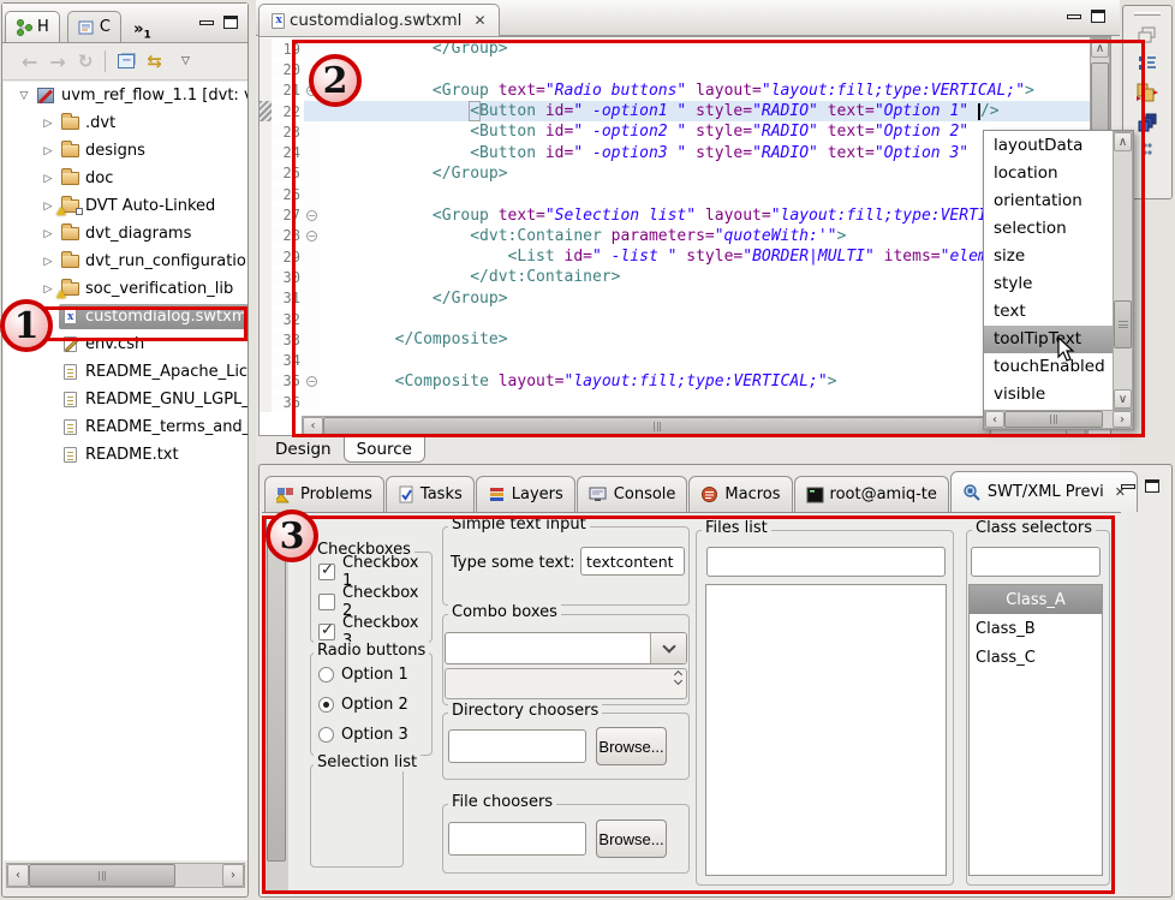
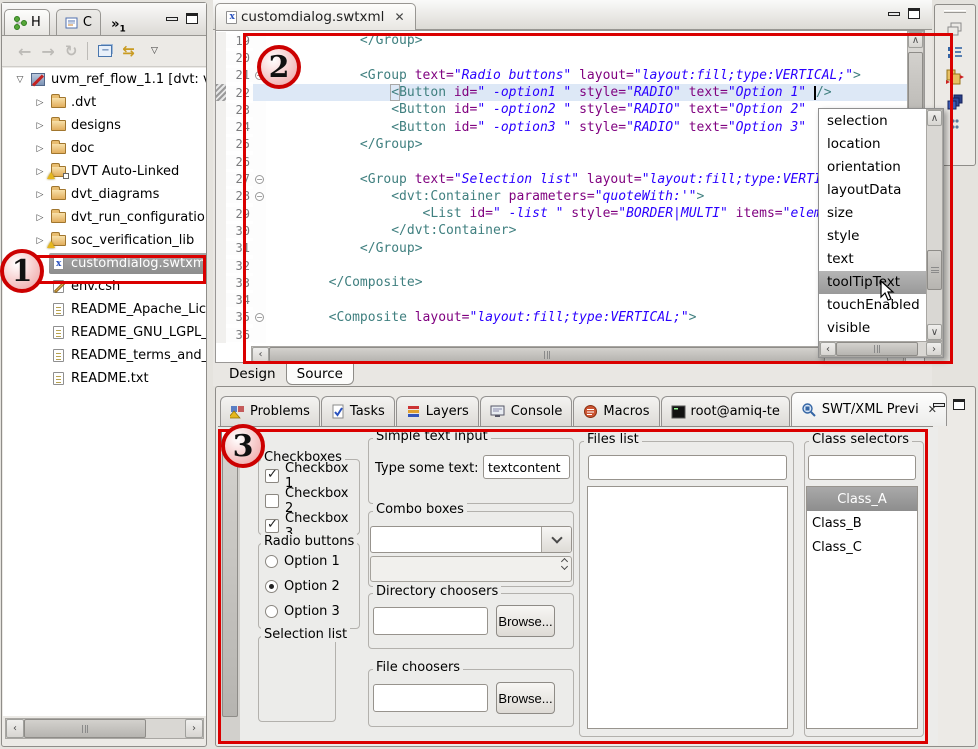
  H
  C
  »1
  ←
  →
  ↻
  −
  ⇆
  ▽
  ▽
  uvm_ref_flow_1.1 [dvt:
  ▷
  .dvt
  ▷
  designs
  ▷
  doc
  ▷
  DVT Auto-Linked
  ▷
  dvt_diagrams
  ▷
  dvt_run_configuratio
  ▷
  soc_verification_lib
  x
  customdialog.swtxm
  env.csh
  README_Apache_Lic
  README_GNU_LGPL_
  README_terms_and_
  README.txt
  ‹
  ›
  x
  customdialog.swtxml
  ✕
  19
  </Group>
  20
  21
  <Group
  text=
  "Radio buttons"
  layout=
  "layout:fill;type:VERTICAL;"
  >
  22
  <
  Button
  id=
  " -option1 "
  style=
  "RADIO"
  text=
  "Option 1"
  />
  23
  <Button
  id=
  " -option2 "
  style=
  "RADIO"
  text=
  "Option 2"
  24
  <Button
  id=
  " -option3 "
  style=
  "RADIO"
  text=
  "Option 3"
  25
  </Group>
  26
  27
  −
  <Group
  text=
  "Selection list"
  layout=
  "layout:fill;type:VERT
  28
  −
  <dvt:Container
  parameters=
  "quoteWith:'"
  >
  29
  <List
  id=
  " -list "
  style=
  "BORDER|MULTI"
  items=
  30
  </dvt:Container>
  31
  </Group>
  32
  33
  </Composite>
  34
  35
  −
  <Composite
  layout=
  "layout:fill;type:VERTICAL;"
  >
  36
  ∧
  ‹
  Design
  Source
  Problems
  Tasks
  Layers
  Console
  Macros
  root@amiq-te
  SWT/XML Previ
  ✕
  Checkboxes
  Checkbox 1
  Checkbox 2
  Checkbox 3
  Radio buttons
  Option 1
  Option 2
  Option 3
  Selection list
  Simple text input
  Type some text:
  textcontent
  Combo boxes
  Directory choosers
  Browse...
  File choosers
  Browse...
  Files list
  Class selectors
  Class_A
  Class_B
  Class_C
- layoutData
+ selection
  location
  orientation
- selection
+ layoutData
  size
  style
  text
  toolTipTxt
  touchEnabled
  visible
  ∧
  ∨
  ‹
  ›
  1
  2
  3
